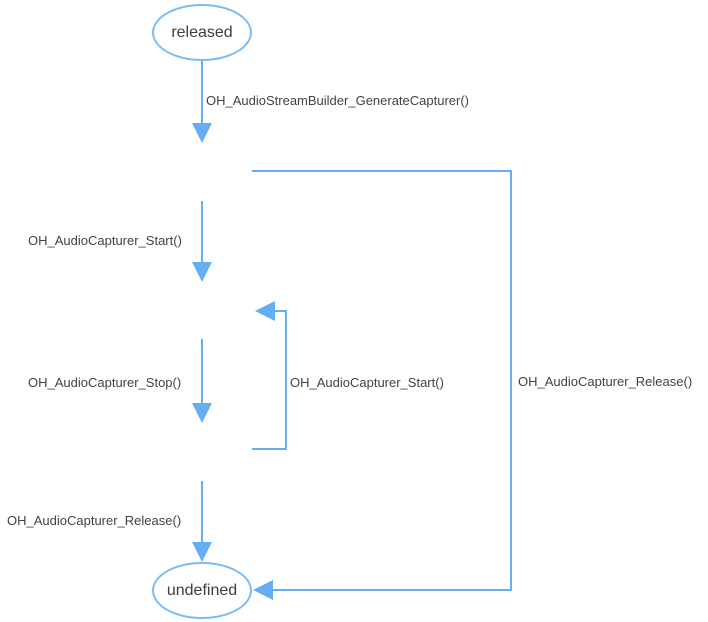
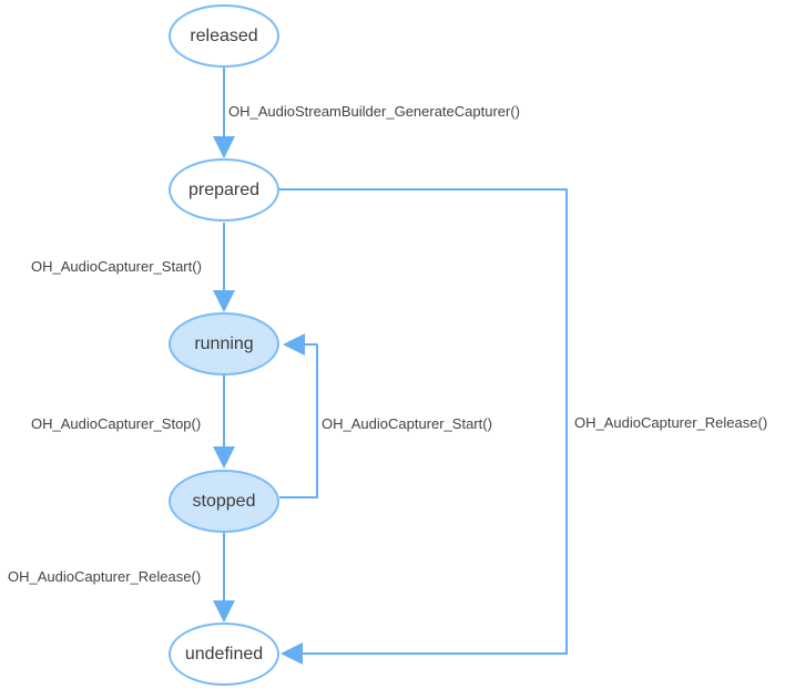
  released
+ prepared
+ running
+ stopped
  undefined
  OH_AudioStreamBuilder_GenerateCapturer()
  OH_AudioCapturer_Start()
  OH_AudioCapturer_Stop()
  OH_AudioCapturer_Start()
  OH_AudioCapturer_Release()
  OH_AudioCapturer_Release()
